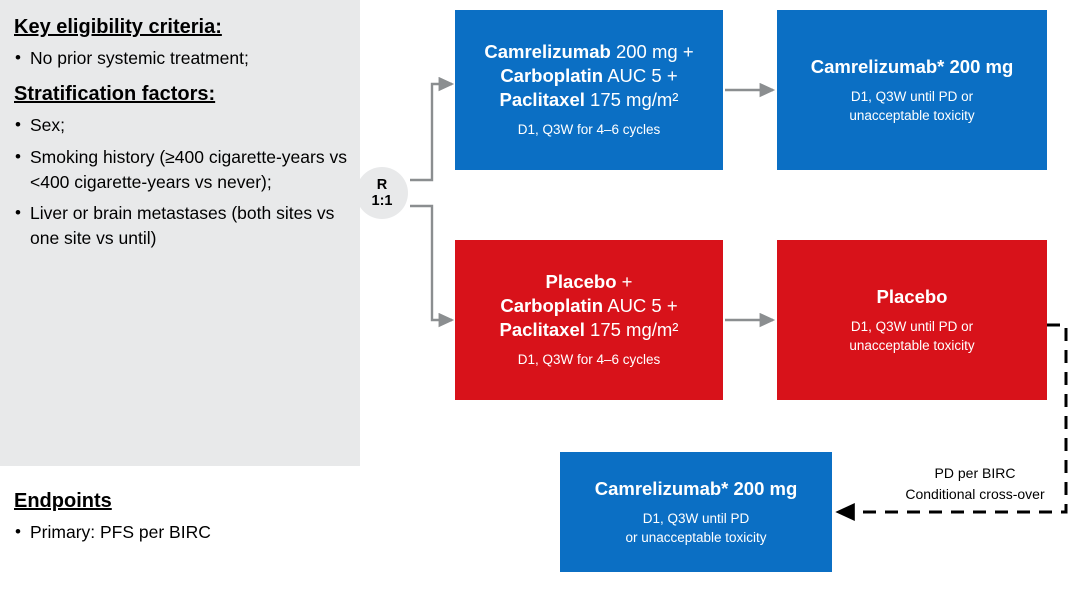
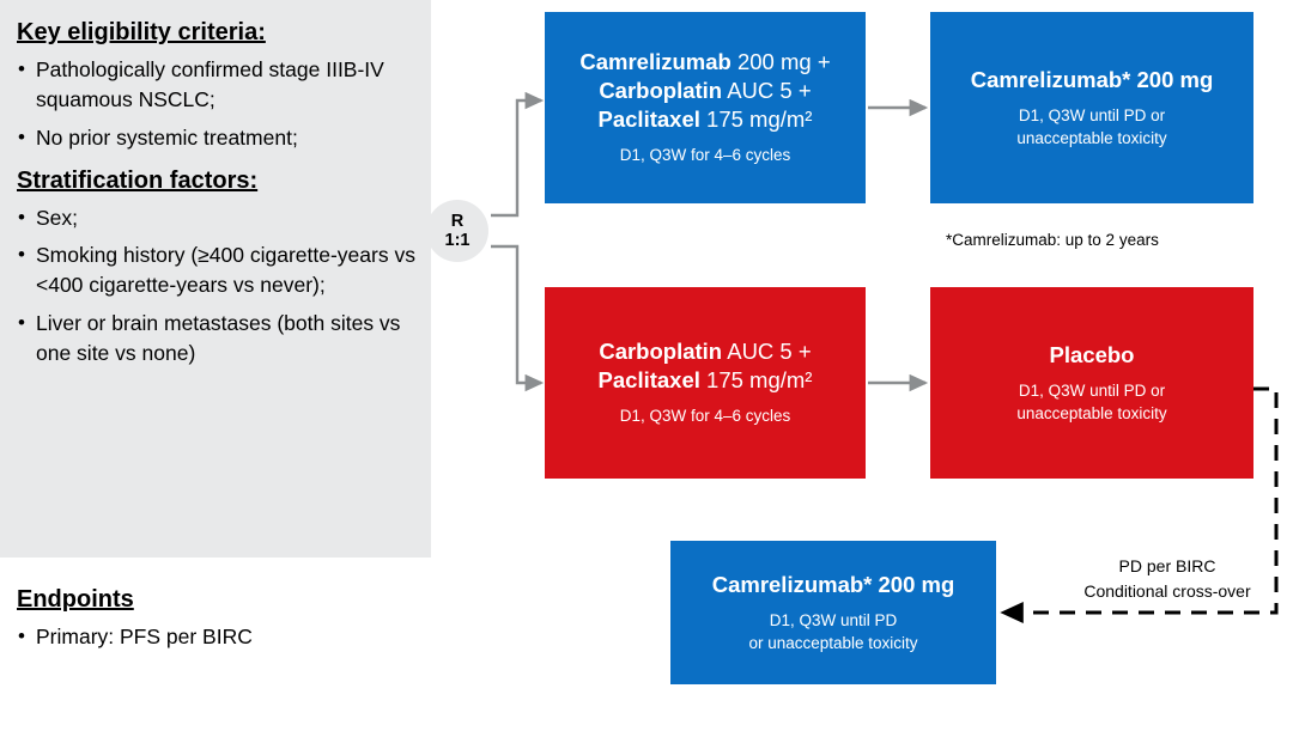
  Key eligibility criteria:
+ Pathologically confirmed stage IIIB-IV squamous NSCLC;
  No prior systemic treatment;
  Stratification factors:
  Sex;
  Smoking history (≥400 cigarette-years vs <400 cigarette-years vs never);
- Liver or brain metastases (both sites vs one site vs until)
+ Liver or brain metastases (both sites vs one site vs none)
  Endpoints
  Primary: PFS per BIRC
  R
  1:1
  Camrelizumab 200 mg +
  Carboplatin AUC 5 +
  Paclitaxel 175 mg/m²
  D1, Q3W for 4–6 cycles
  Camrelizumab* 200 mg
  D1, Q3W until PD or
  unacceptable toxicity
- Placebo +
  Carboplatin AUC 5 +
  Paclitaxel 175 mg/m²
  D1, Q3W for 4–6 cycles
  Placebo
  D1, Q3W until PD or
  unacceptable toxicity
  Camrelizumab* 200 mg
  D1, Q3W until PD
  or unacceptable toxicity
+ *Camrelizumab: up to 2 years
  PD per BIRC
  Conditional cross-over
